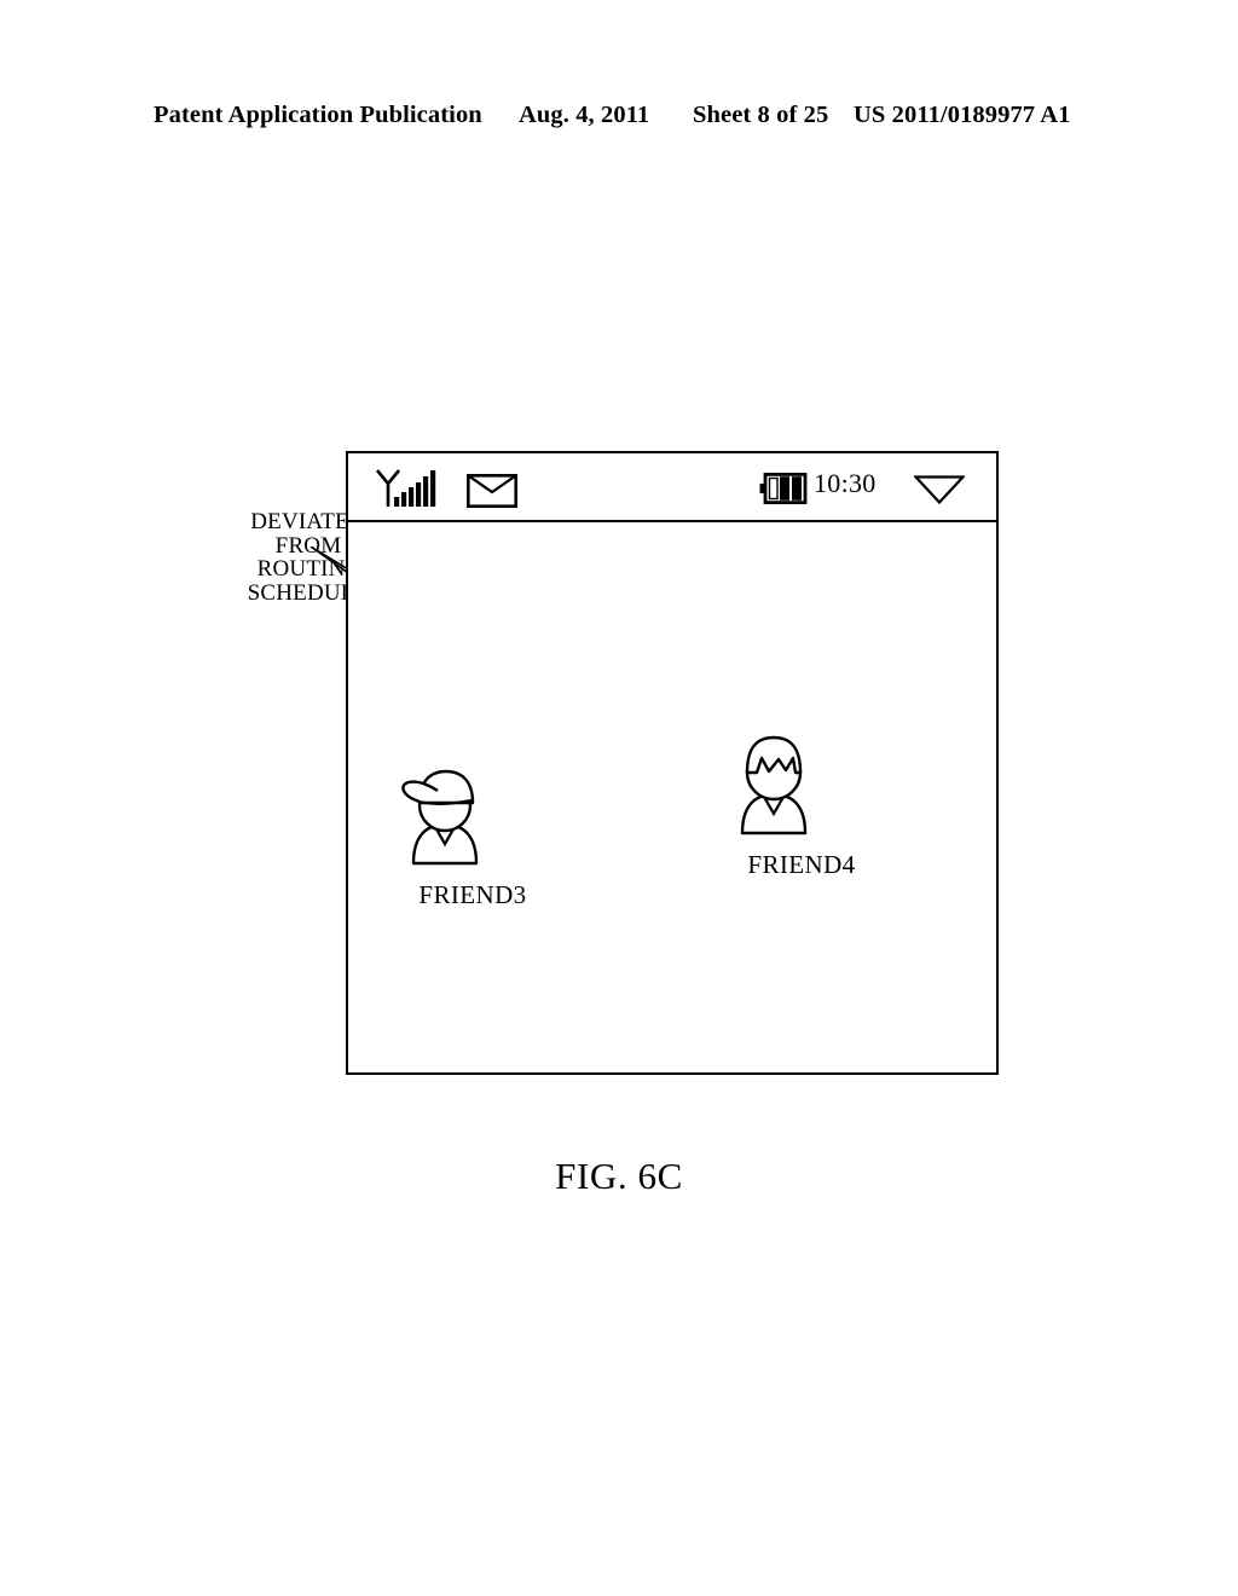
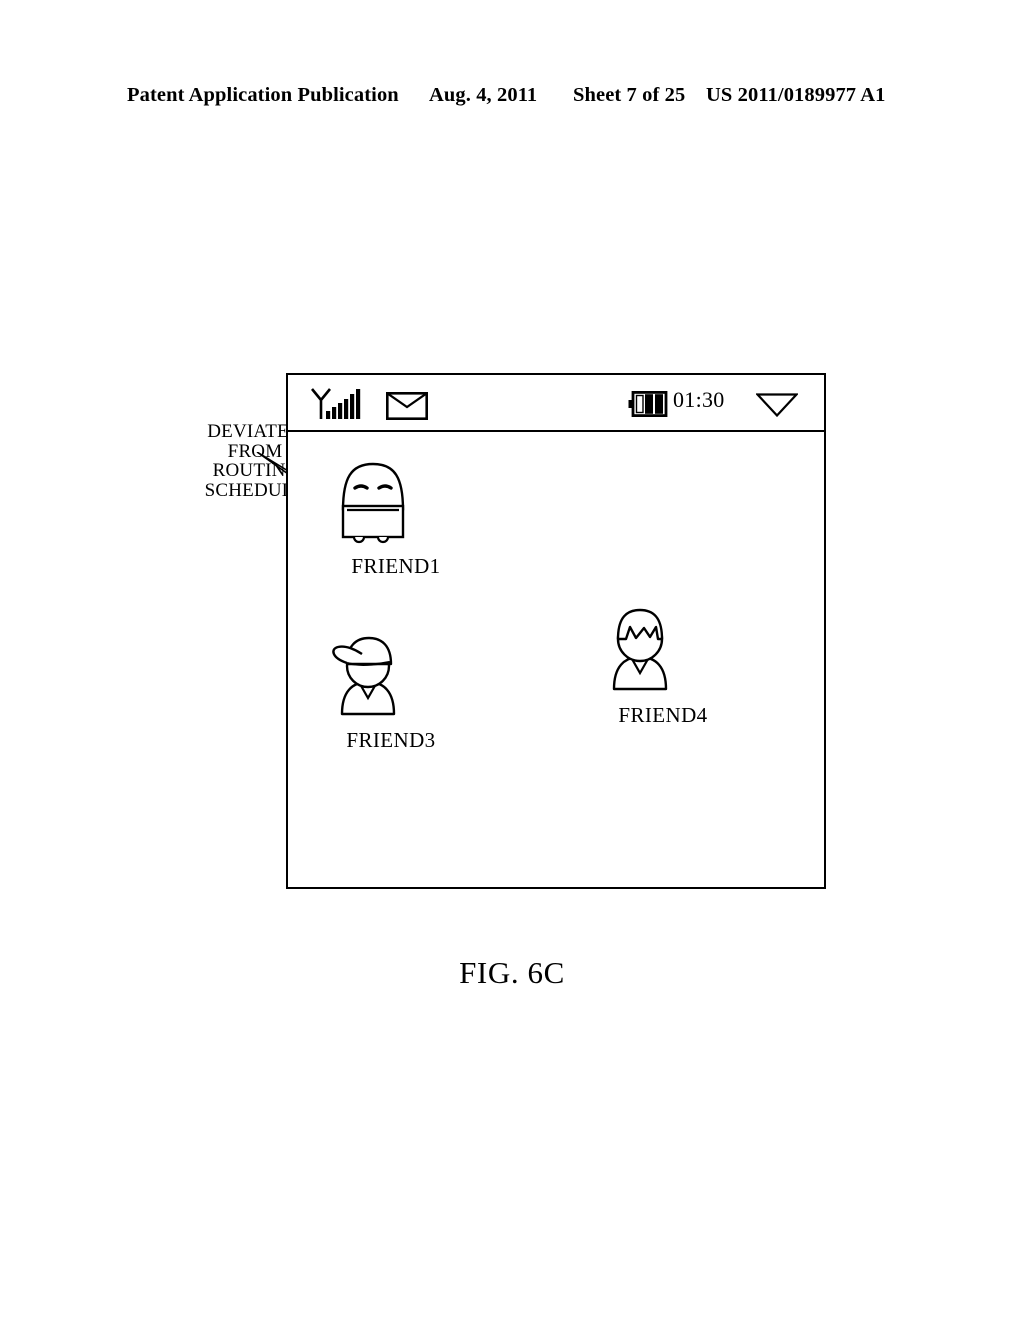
  Patent Application Publication
  Aug. 4, 2011
- Sheet 8 of 25
+ Sheet 7 of 25
  US 2011/0189977 A1
  DEVIATE
  FROM
  ROUTIN
  SCHEDU
- 10:30
+ 01:30
+ FRIEND1
  FRIEND3
  FRIEND4
  FIG. 6C
